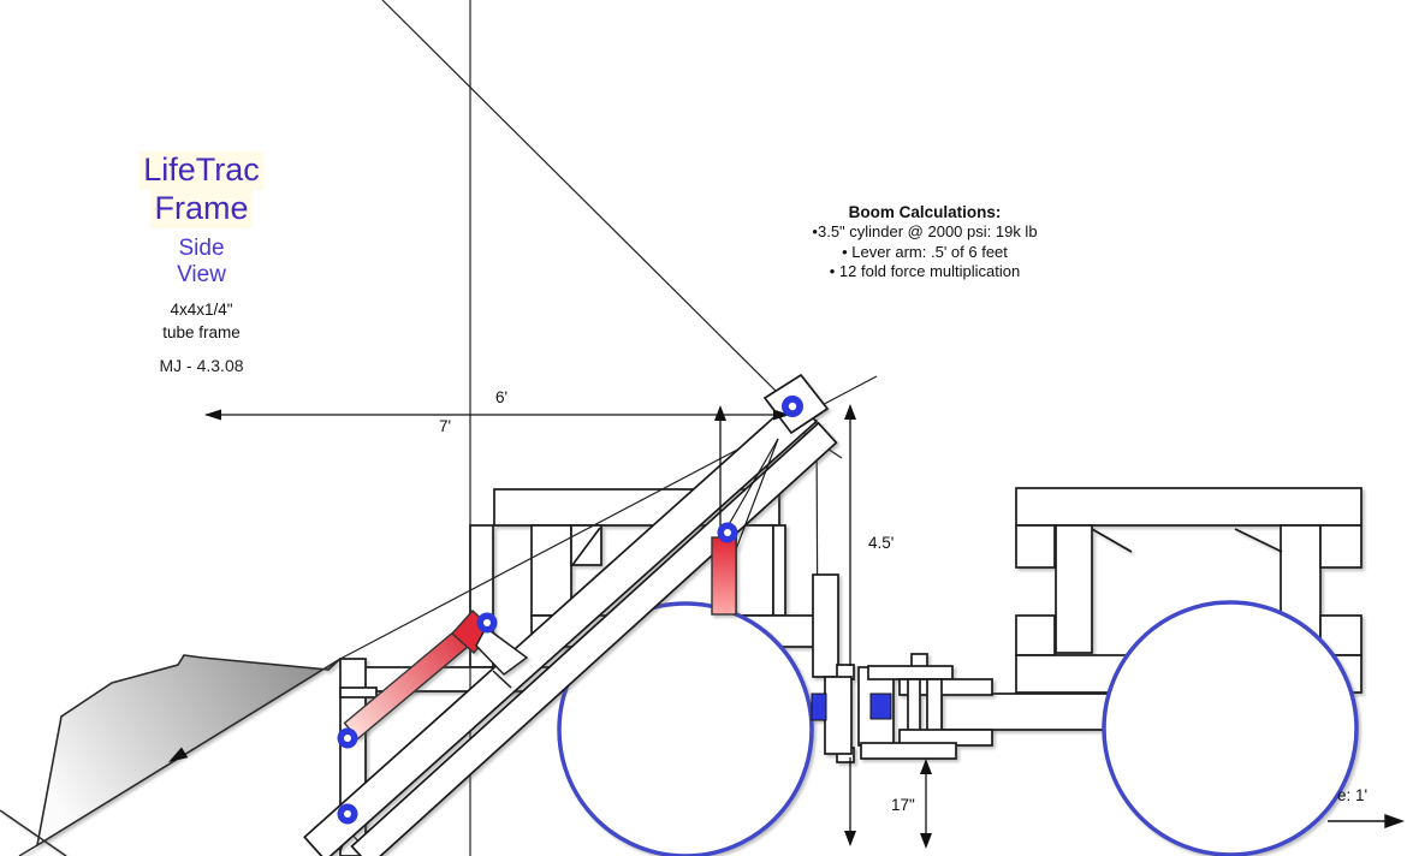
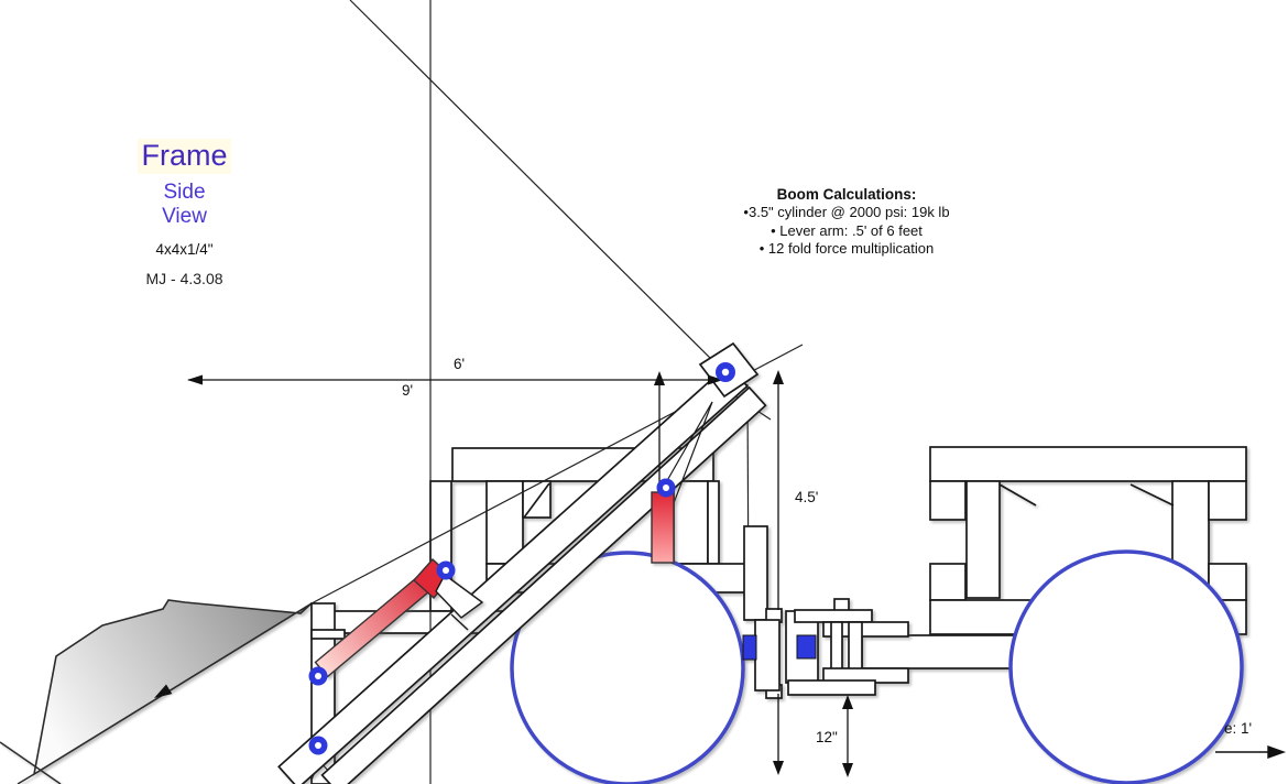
- LifeTrac
  Frame
  Side
  View
  4x4x1/4"
- tube frame
  MJ - 4.3.08
  Boom Calculations:
  •3.5" cylinder @ 2000 psi: 19k lb
  • Lever arm: .5' of 6 feet
  • 12 fold force multiplication
  6'
- 7'
+ 9'
  4.5'
- 17"
+ 12"
  e: 1'
